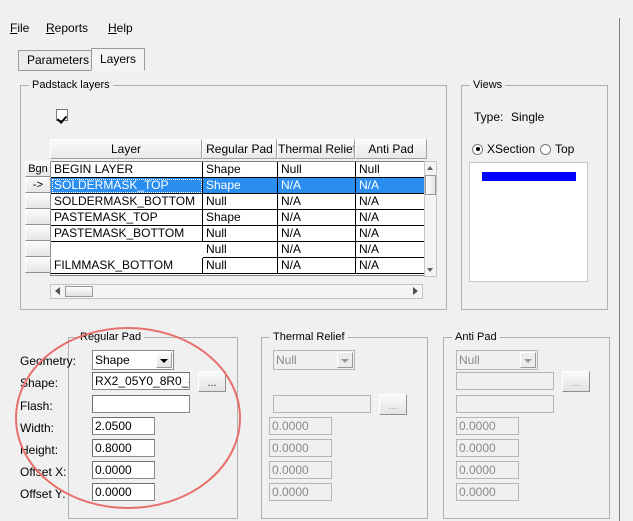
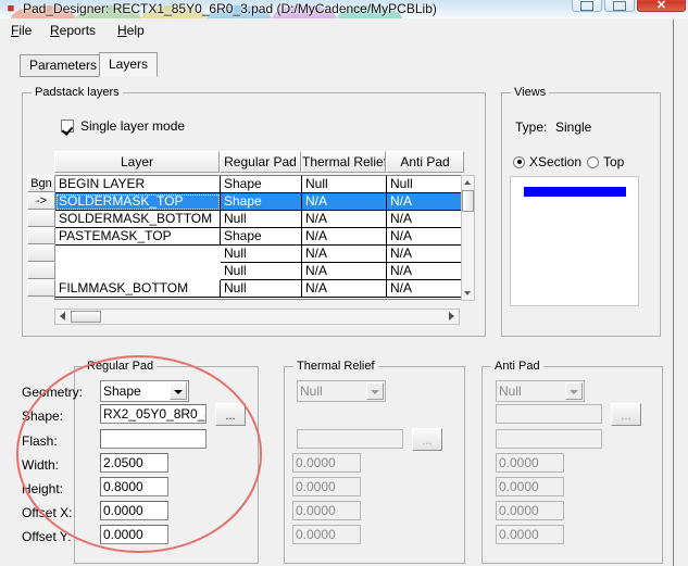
+ ■
+ Pad_Designer: RECTX1_85Y0_6R0_3.pad (D:/MyCadence/MyPCBLib)
+ ✕
  File
  Reports
  Help
  Parameters
  Layers
  Padstack layers
+ Single layer mode
  Layer
  Regular Pad
  Thermal Relie
  Anti Pad
  BEGIN LAYER
  Shape
  Null
  Null
  SOLDERMASK_TOP
  Shape
  N/A
  N/A
  SOLDERMASK_BOTTOM
  Null
  N/A
  N/A
  PASTEMASK_TOP
  Shape
  N/A
  N/A
- PASTEMASK_BOTTOM
  Null
  N/A
  N/A
  Null
  N/A
  N/A
  FILMMASK_BOTTOM
  Null
  N/A
  N/A
  Bgn
  ->
  Views
  Type:
  Single
  XSection
  Top
  Regular Pad
  Geometry:
  Shape
  hape:
  RX2_05Y0_8R0_
  ...
  Flash:
  Width:
  2.0500
  eight:
  0.8000
  Offet X:
  0.0000
  Offset Y:
  0.0000
  Thermal Relief
  Null
  ...
  0.0000
  0.0000
  0.0000
  0.0000
  Anti Pad
  Null
  ...
  0.0000
  0.0000
  0.0000
  0.0000
